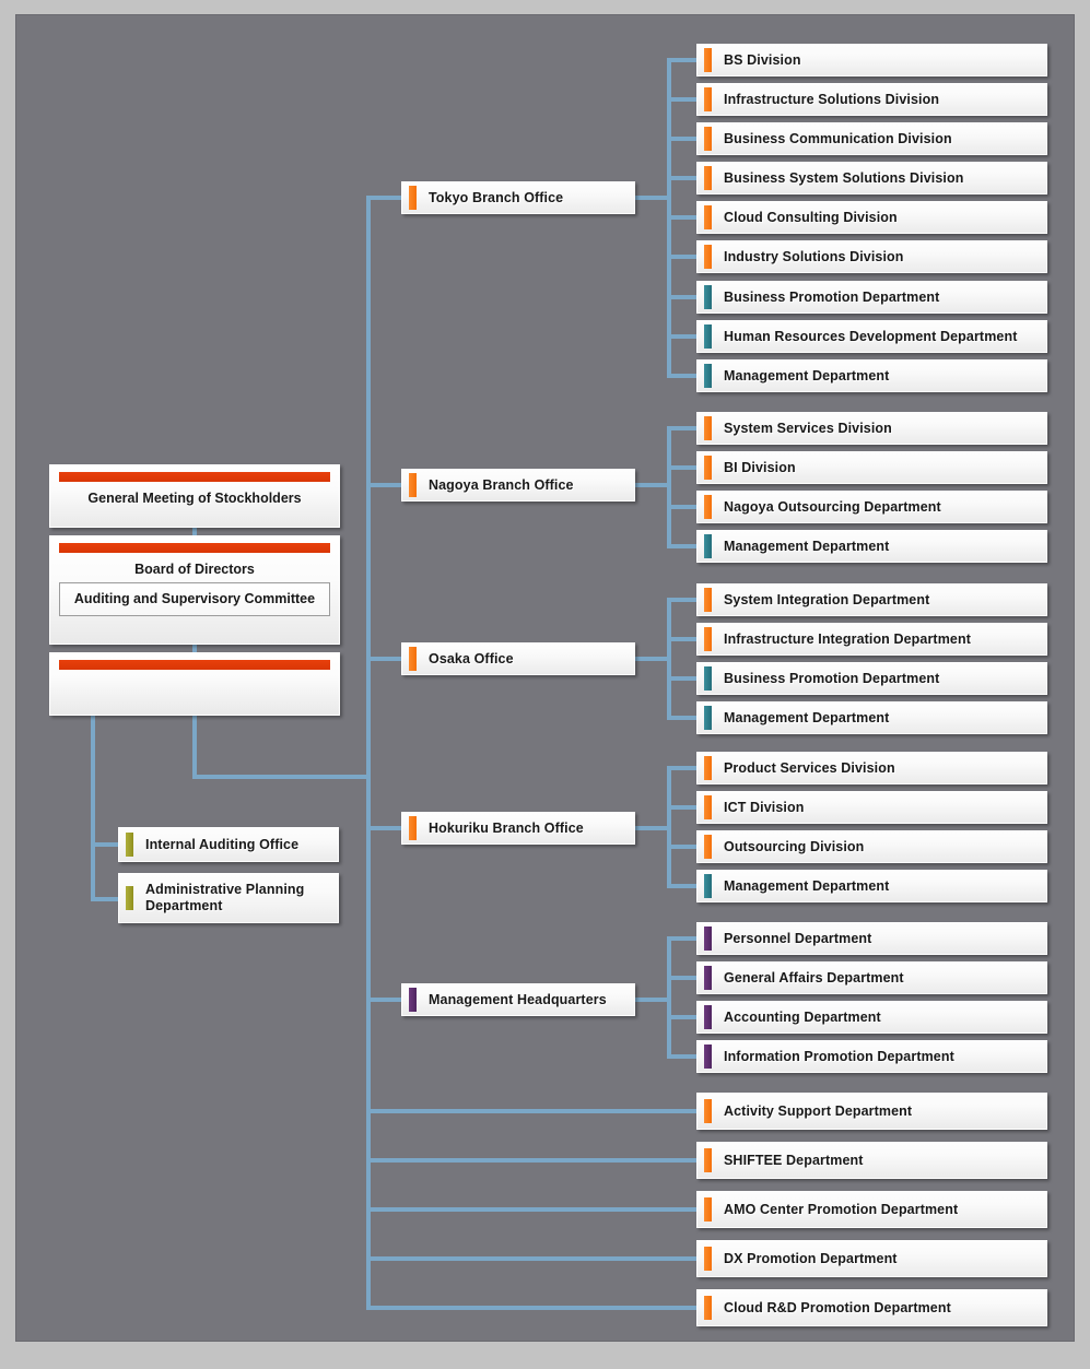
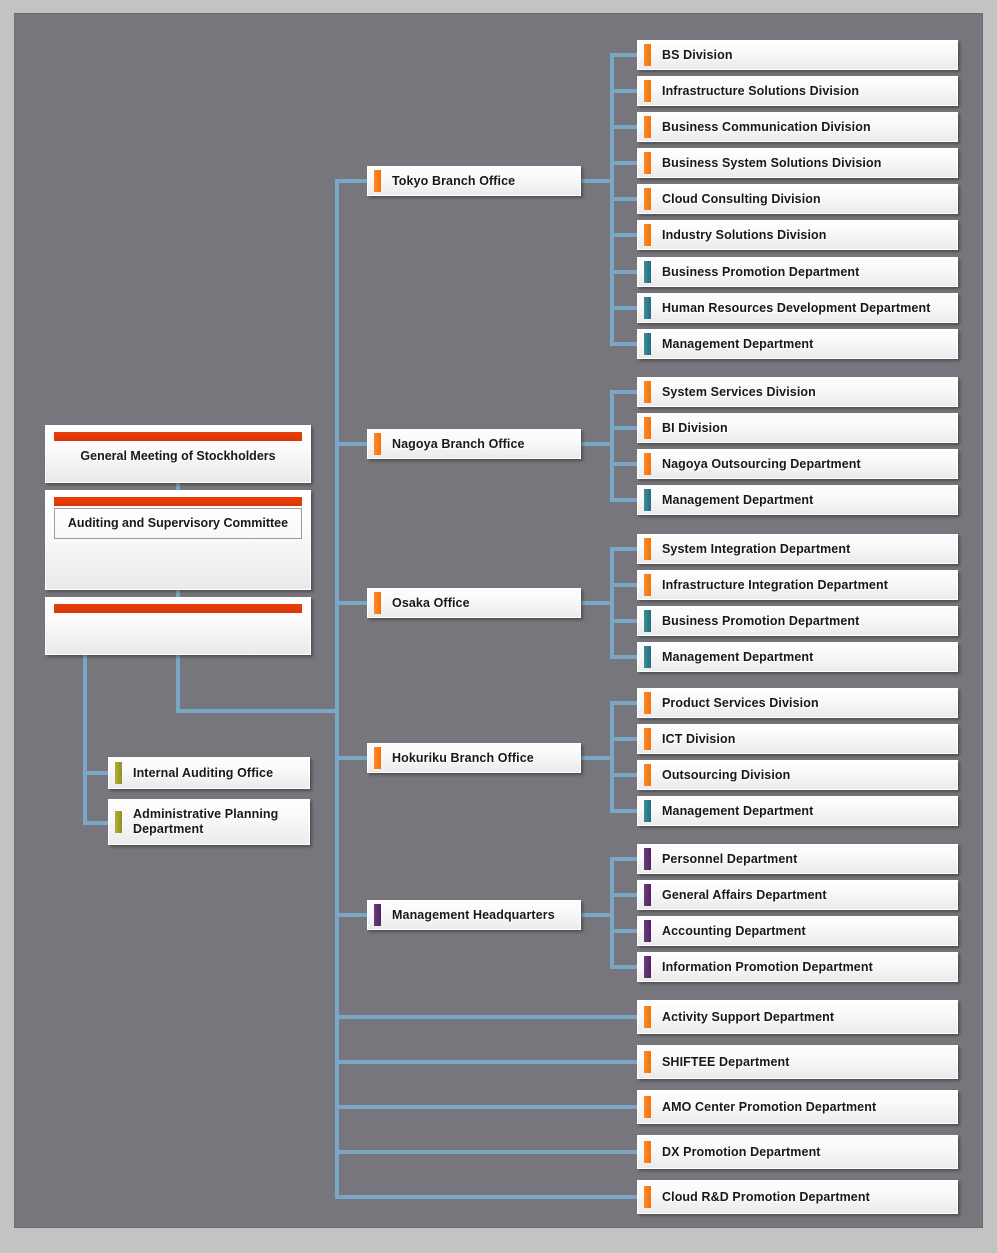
  General Meeting of Stockholders
- Board of Directors
  Auditing and Supervisory Committee
  Internal Auditing Office
  Administrative Planning
  Department
  Tokyo Branch Office
  BS Division
  Infrastructure Solutions Division
  Business Communication Division
  Business System Solutions Division
  Cloud Consulting Division
  Industry Solutions Division
  Business Promotion Department
  Human Resources Development Department
  Management Department
  Nagoya Branch Office
  System Services Division
  BI Division
  Nagoya Outsourcing Department
  Management Department
  Osaka Office
  System Integration Department
  Infrastructure Integration Department
  Business Promotion Department
  Management Department
  Hokuriku Branch Office
  Product Services Division
  ICT Division
  Outsourcing Division
  Management Department
  Management Headquarters
  Personnel Department
  General Affairs Department
  Accounting Department
  Information Promotion Department
  Activity Support Department
  SHIFTEE Department
  AMO Center Promotion Department
  DX Promotion Department
  Cloud R&D Promotion Department
